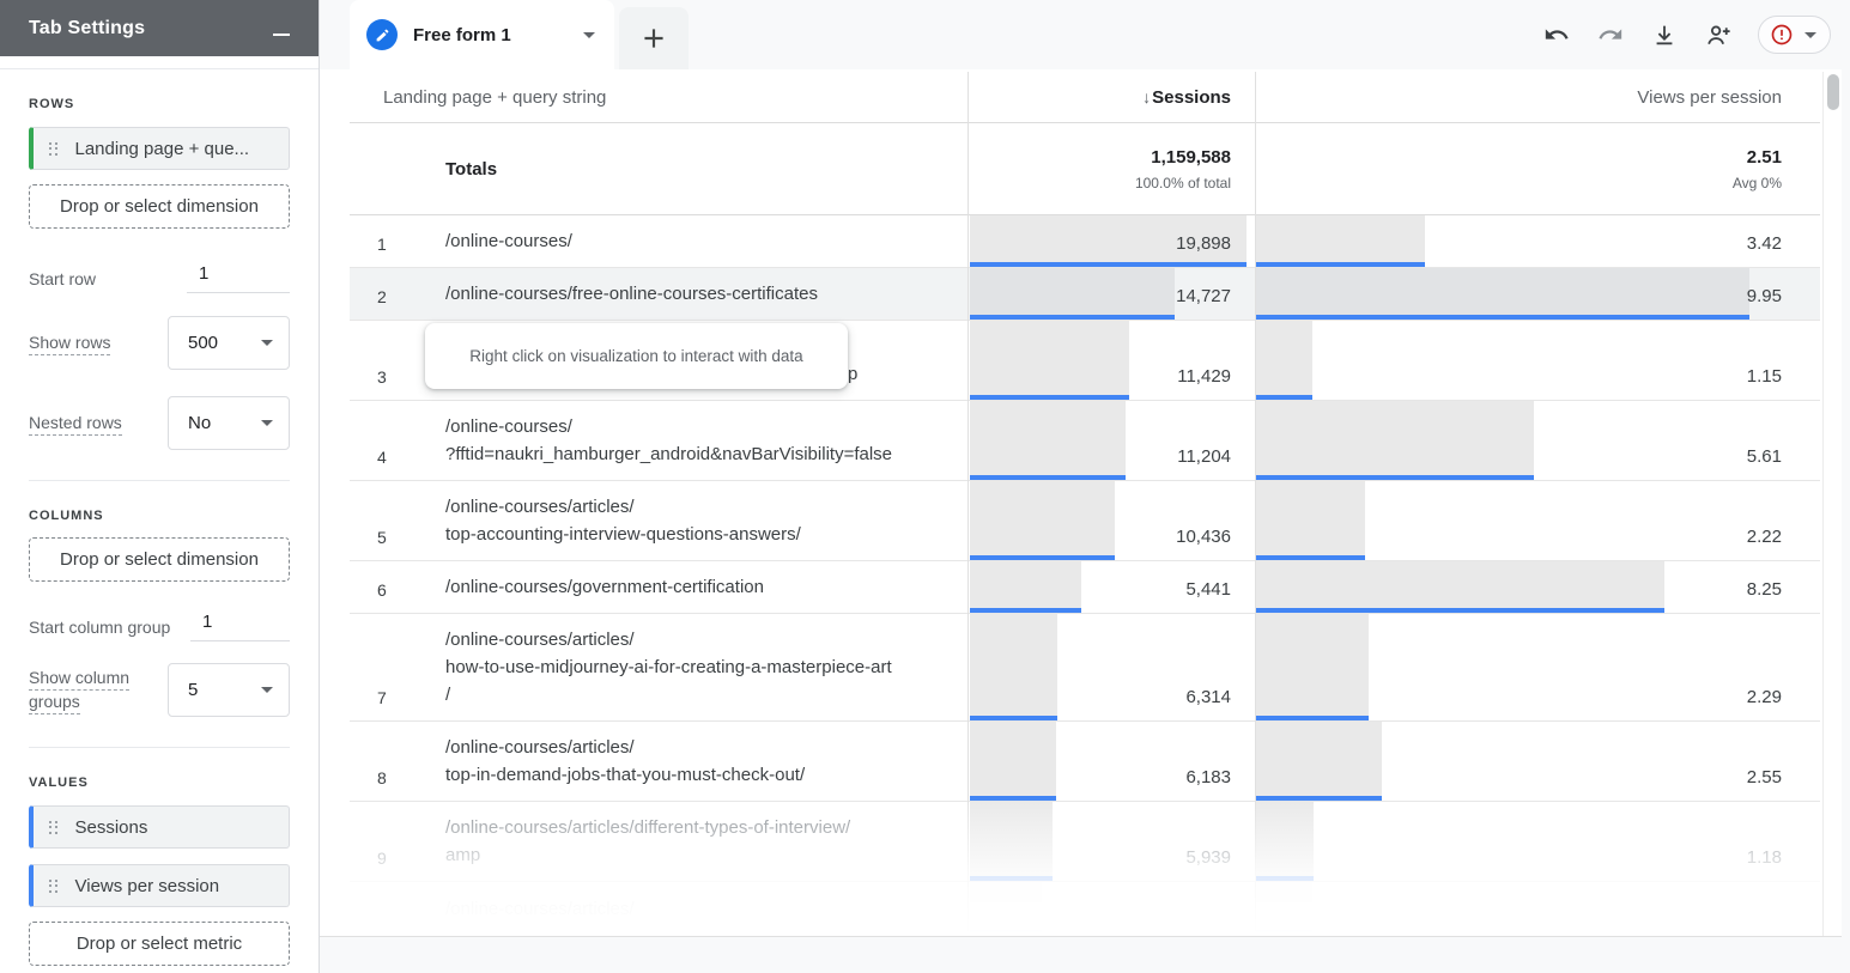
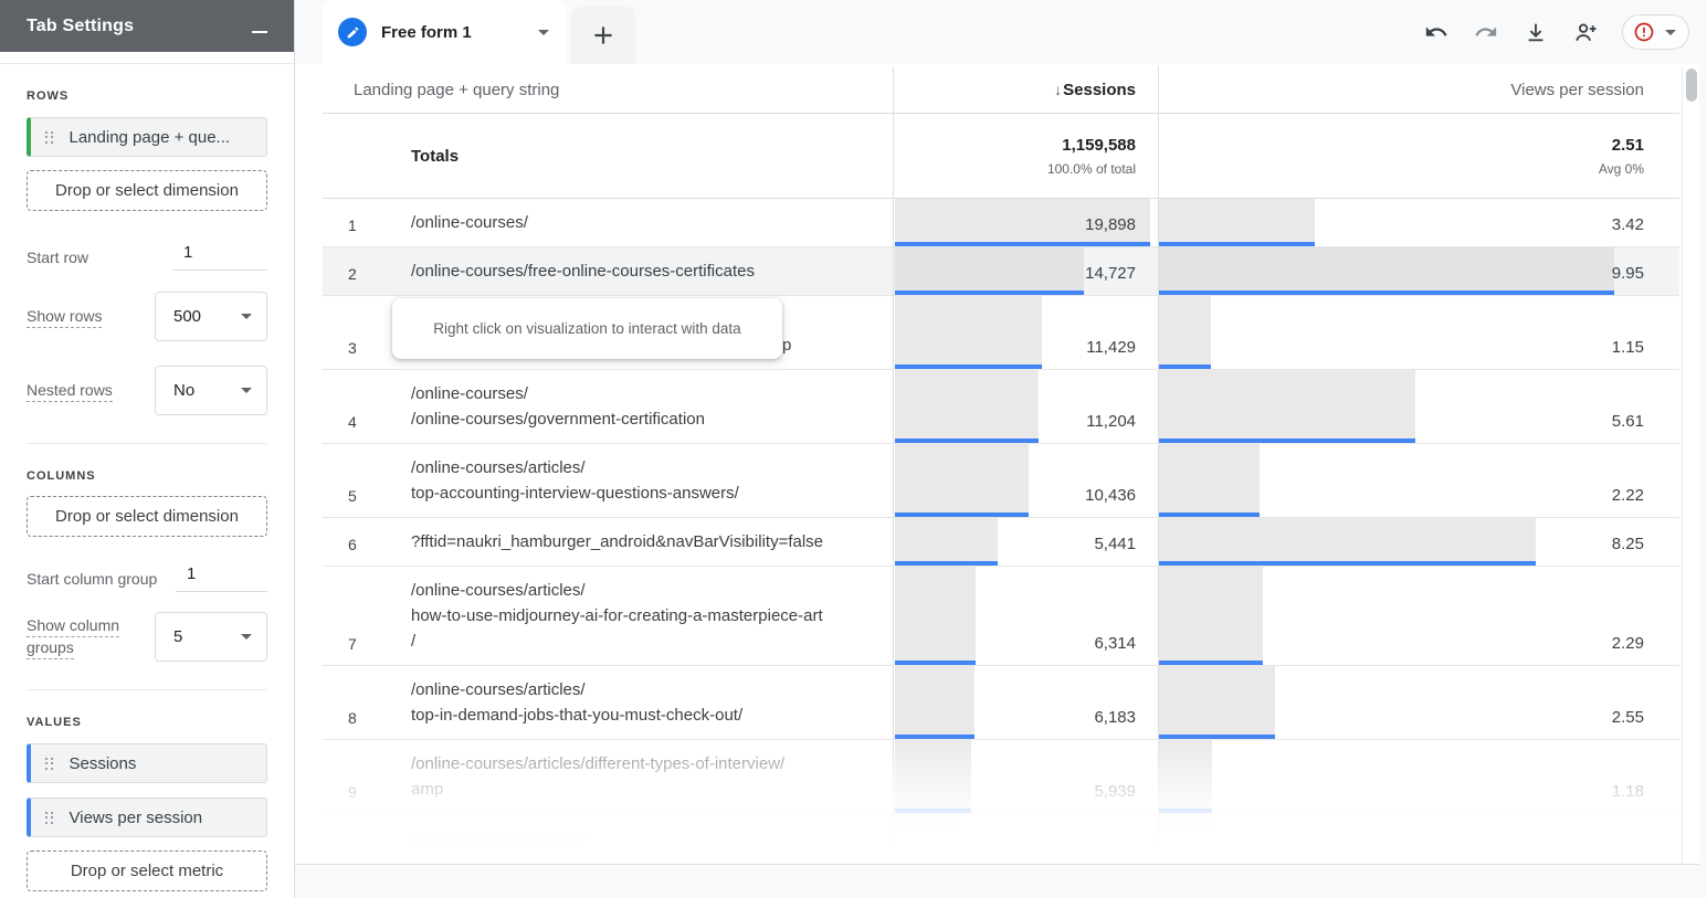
  Tab Settings
  ROWS
  Landing page + que...
  Drop or select dimension
  Start row
  1
  Show rows
  500
  Nested rows
  No
  COLUMNS
  Drop or select dimension
  Start column group
  1
  Show column
  groups
  5
  VALUES
  Sessions
  Views per session
  Drop or select metric
  Free form 1
  Landing page + query string
  ↓Sessions
  Views per session
  Totals
  1,159,588
  100.0% of total
  2.51
  Avg 0%
  1
  /online-courses/
  19,898
  3.42
  2
  /online-courses/free-online-courses-certificates
  14,727
  9.95
  3
  11,429
  1.15
  4
  /online-courses/
- ?fftid=naukri_hamburger_android&navBarVisibility=false
+ /online-courses/government-certification
  11,204
  5.61
  5
  /online-courses/articles/
  top-accounting-interview-questions-answers/
  10,436
  2.22
  6
- /online-courses/government-certification
+ ?fftid=naukri_hamburger_android&navBarVisibility=false
  5,441
  8.25
  7
  /online-courses/articles/
  how-to-use-midjourney-ai-for-creating-a-masterpiece-art
  /
  6,314
  2.29
  8
  /online-courses/articles/
  top-in-demand-jobs-that-you-must-check-out/
  6,183
  2.55
  Right click on visualization to interact with data
